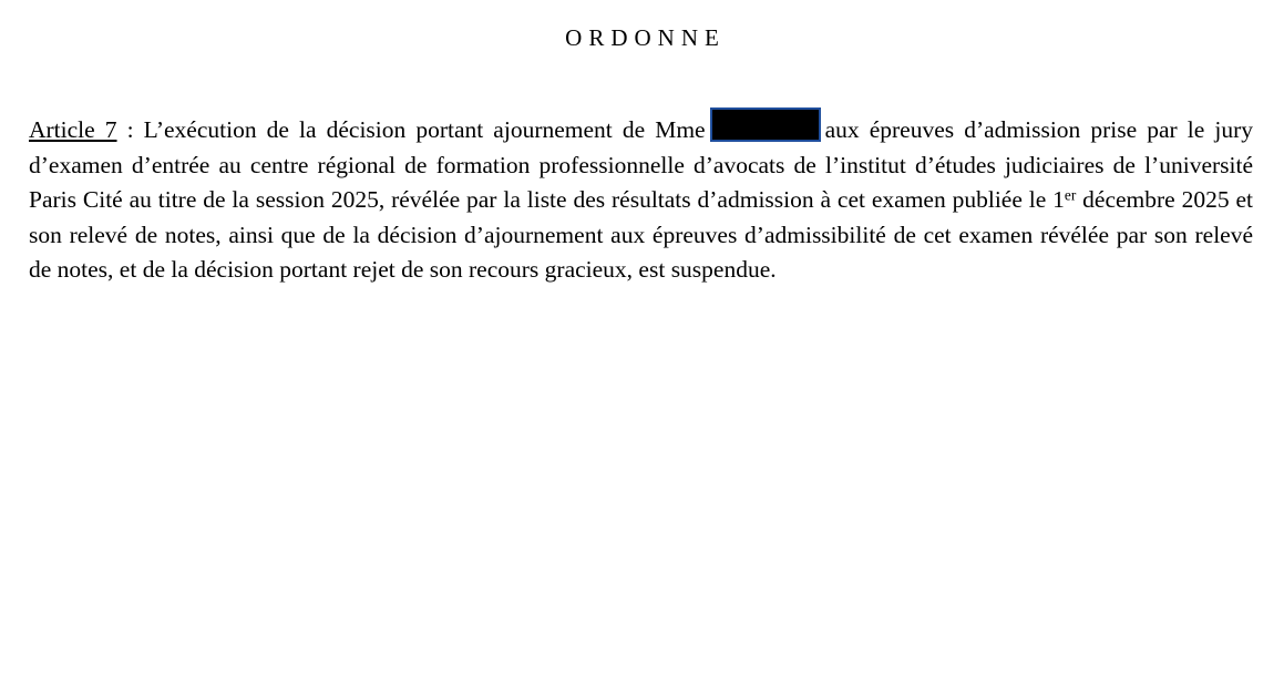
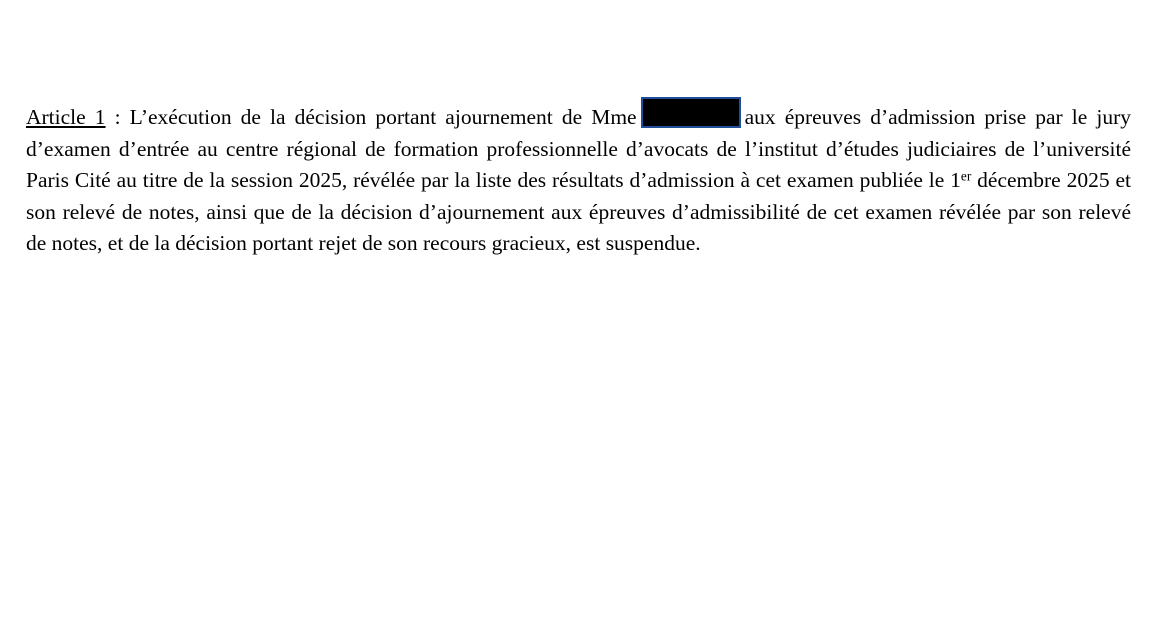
- ORDONNE
- Article 7 : L’exécution de la décision portant ajournement de Mme aux épreuves d’admission prise par le jury d’examen d’entrée au centre régional de formation professionnelle d’avocats de l’institut d’études judiciaires de l’université Paris Cité au titre de la session 2025, révélée par la liste des résultats d’admission à cet examen publiée le 1er décembre 2025 et son relevé de notes, ainsi que de la décision d’ajournement aux épreuves d’admissibilité de cet examen révélée par son relevé de notes, et de la décision portant rejet de son recours gracieux, est suspendue.
+ Article 1 : L’exécution de la décision portant ajournement de Mme aux épreuves d’admission prise par le jury d’examen d’entrée au centre régional de formation professionnelle d’avocats de l’institut d’études judiciaires de l’université Paris Cité au titre de la session 2025, révélée par la liste des résultats d’admission à cet examen publiée le 1er décembre 2025 et son relevé de notes, ainsi que de la décision d’ajournement aux épreuves d’admissibilité de cet examen révélée par son relevé de notes, et de la décision portant rejet de son recours gracieux, est suspendue.
